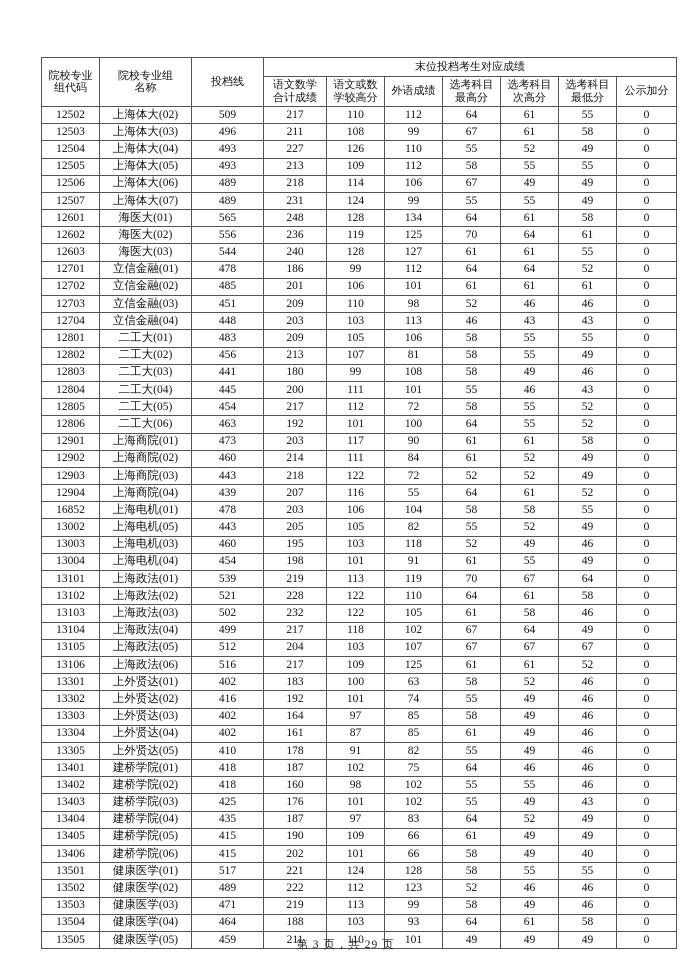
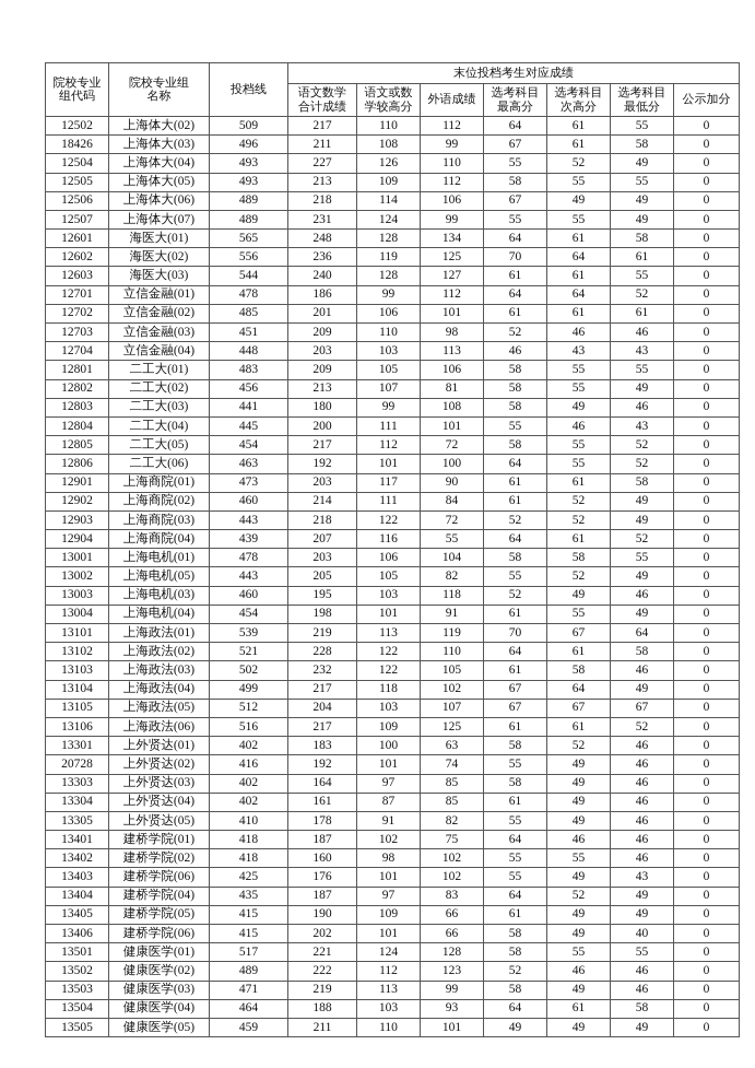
  院校专业 组代码	院校专业组 名称	投档线	末位投档考生对应成绩
  语文数学 合计成绩	语文或数 学较高分	外语成绩	选考科目 最高分	选考科目 次高分	选考科目 最低分	公示加分
  12502	上海体大(02)	509	217	110	112	64	61	55	0
- 12503	上海体大(03)	496	211	108	99	67	61	58	0
+ 18426	上海体大(03)	496	211	108	99	67	61	58	0
  12504	上海体大(04)	493	227	126	110	55	52	49	0
  12505	上海体大(05)	493	213	109	112	58	55	55	0
  12506	上海体大(06)	489	218	114	106	67	49	49	0
  12507	上海体大(07)	489	231	124	99	55	55	49	0
  12601	海医大(01)	565	248	128	134	64	61	58	0
  12602	海医大(02)	556	236	119	125	70	64	61	0
  12603	海医大(03)	544	240	128	127	61	61	55	0
  12701	立信金融(01)	478	186	99	112	64	64	52	0
  12702	立信金融(02)	485	201	106	101	61	61	61	0
  12703	立信金融(03)	451	209	110	98	52	46	46	0
  12704	立信金融(04)	448	203	103	113	46	43	43	0
  12801	二工大(01)	483	209	105	106	58	55	55	0
  12802	二工大(02)	456	213	107	81	58	55	49	0
  12803	二工大(03)	441	180	99	108	58	49	46	0
  12804	二工大(04)	445	200	111	101	55	46	43	0
  12805	二工大(05)	454	217	112	72	58	55	52	0
  12806	二工大(06)	463	192	101	100	64	55	52	0
  12901	上海商院(01)	473	203	117	90	61	61	58	0
  12902	上海商院(02)	460	214	111	84	61	52	49	0
  12903	上海商院(03)	443	218	122	72	52	52	49	0
  12904	上海商院(04)	439	207	116	55	64	61	52	0
- 16852	上海电机(01)	478	203	106	104	58	58	55	0
+ 13001	上海电机(01)	478	203	106	104	58	58	55	0
  13002	上海电机(05)	443	205	105	82	55	52	49	0
  13003	上海电机(03)	460	195	103	118	52	49	46	0
  13004	上海电机(04)	454	198	101	91	61	55	49	0
  13101	上海政法(01)	539	219	113	119	70	67	64	0
  13102	上海政法(02)	521	228	122	110	64	61	58	0
  13103	上海政法(03)	502	232	122	105	61	58	46	0
  13104	上海政法(04)	499	217	118	102	67	64	49	0
  13105	上海政法(05)	512	204	103	107	67	67	67	0
  13106	上海政法(06)	516	217	109	125	61	61	52	0
  13301	上外贤达(01)	402	183	100	63	58	52	46	0
- 13302	上外贤达(02)	416	192	101	74	55	49	46	0
+ 20728	上外贤达(02)	416	192	101	74	55	49	46	0
  13303	上外贤达(03)	402	164	97	85	58	49	46	0
  13304	上外贤达(04)	402	161	87	85	61	49	46	0
  13305	上外贤达(05)	410	178	91	82	55	49	46	0
  13401	建桥学院(01)	418	187	102	75	64	46	46	0
  13402	建桥学院(02)	418	160	98	102	55	55	46	0
- 13403	建桥学院(03)	425	176	101	102	55	49	43	0
+ 13403	建桥学院(06)	425	176	101	102	55	49	43	0
  13404	建桥学院(04)	435	187	97	83	64	52	49	0
  13405	建桥学院(05)	415	190	109	66	61	49	49	0
  13406	建桥学院(06)	415	202	101	66	58	49	40	0
  13501	健康医学(01)	517	221	124	128	58	55	55	0
  13502	健康医学(02)	489	222	112	123	52	46	46	0
  13503	健康医学(03)	471	219	113	99	58	49	46	0
  13504	健康医学(04)	464	188	103	93	64	61	58	0
  13505	健康医学(05)	459	211	110	101	49	49	49	0
- 第 3 页，共 29 页
